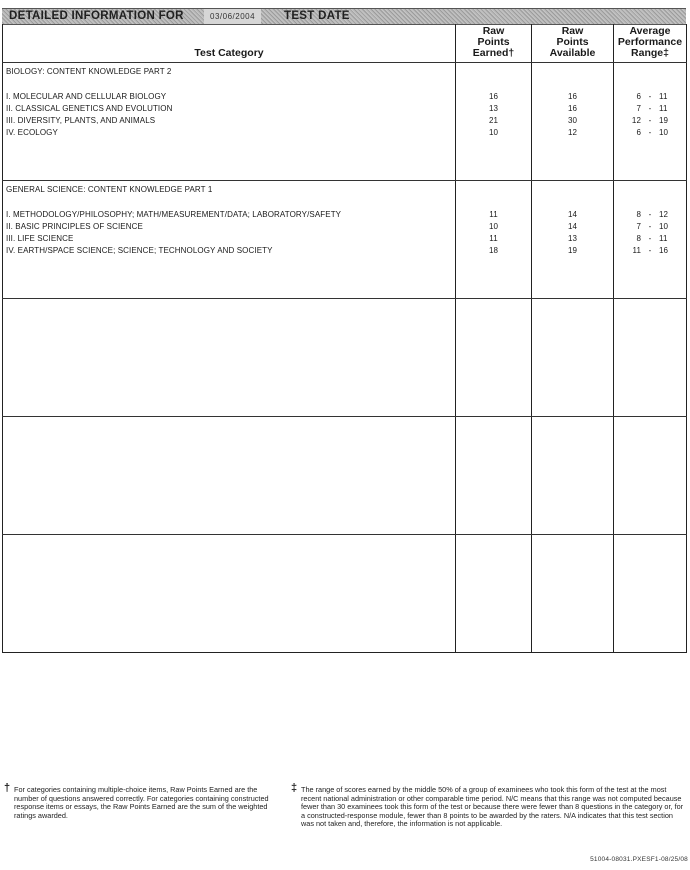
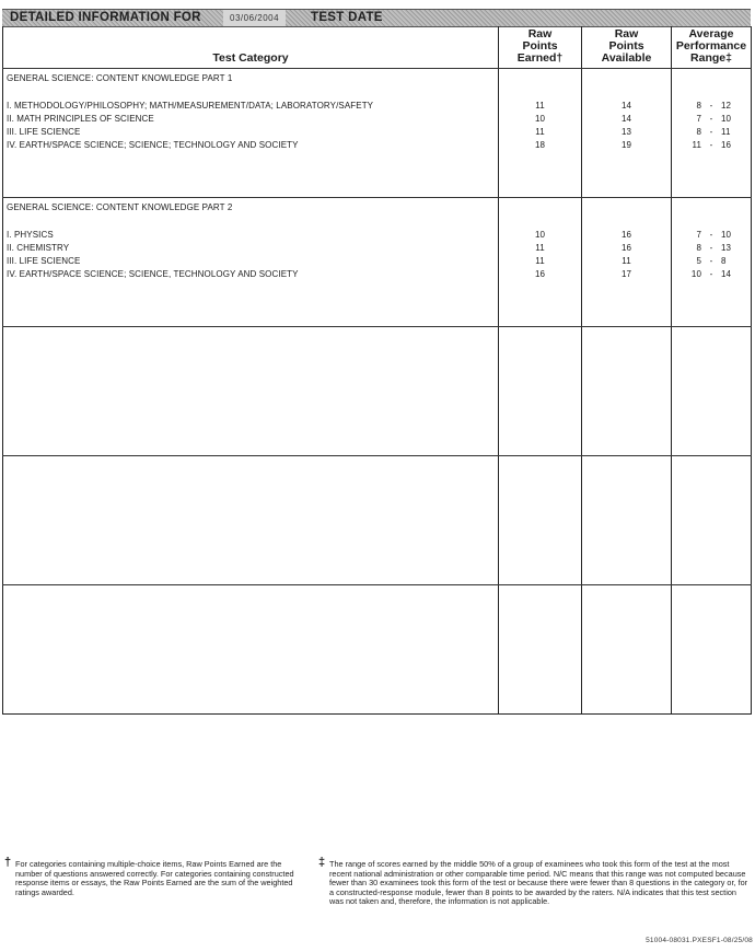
  DETAILED INFORMATION FOR
  03/06/2004
  TEST DATE
  Test Category	Raw Points Earned†	Raw Points Available	Average Performance Range‡
- BIOLOGY: CONTENT KNOWLEDGE PART 2 I. MOLECULAR AND CELLULAR BIOLOGY II. CLASSICAL GENETICS AND EVOLUTION III. DIVERSITY, PLANTS, AND ANIMALS IV. ECOLOGY	16 13 21 10	16 16 30 12	6 - 11 7 - 11 12 - 19 6 - 10
- GENERAL SCIENCE: CONTENT KNOWLEDGE PART 1 I. METHODOLOGY/PHILOSOPHY; MATH/MEASUREMENT/DATA; LABORATORY/SAFETY II. BASIC PRINCIPLES OF SCIENCE III. LIFE SCIENCE IV. EARTH/SPACE SCIENCE; SCIENCE; TECHNOLOGY AND SOCIETY	11 10 11 18	14 14 13 19	8 - 12 7 - 10 8 - 11 11 - 16
+ GENERAL SCIENCE: CONTENT KNOWLEDGE PART 1 I. METHODOLOGY/PHILOSOPHY; MATH/MEASUREMENT/DATA; LABORATORY/SAFETY II. MATH PRINCIPLES OF SCIENCE III. LIFE SCIENCE IV. EARTH/SPACE SCIENCE; SCIENCE; TECHNOLOGY AND SOCIETY	11 10 11 18	14 14 13 19	8 - 12 7 - 10 8 - 11 11 - 16
+ GENERAL SCIENCE: CONTENT KNOWLEDGE PART 2 I. PHYSICS II. CHEMISTRY III. LIFE SCIENCE IV. EARTH/SPACE SCIENCE; SCIENCE, TECHNOLOGY AND SOCIETY	10 11 11 16	16 16 11 17	7 - 10 8 - 13 5 - 8 10 - 14
  †
  For categories containing multiple-choice items, Raw Points Earned are the number of questions answered correctly. For categories containing constructed response items or essays, the Raw Points Earned are the sum of the weighted ratings awarded.
  ‡
  The range of scores earned by the middle 50% of a group of examinees who took this form of the test at the most recent national administration or other comparable time period. N/C means that this range was not computed because fewer than 30 examinees took this form of the test or because there were fewer than 8 questions in the category or, for a constructed-response module, fewer than 8 points to be awarded by the raters. N/A indicates that this test section was not taken and, therefore, the information is not applicable.
